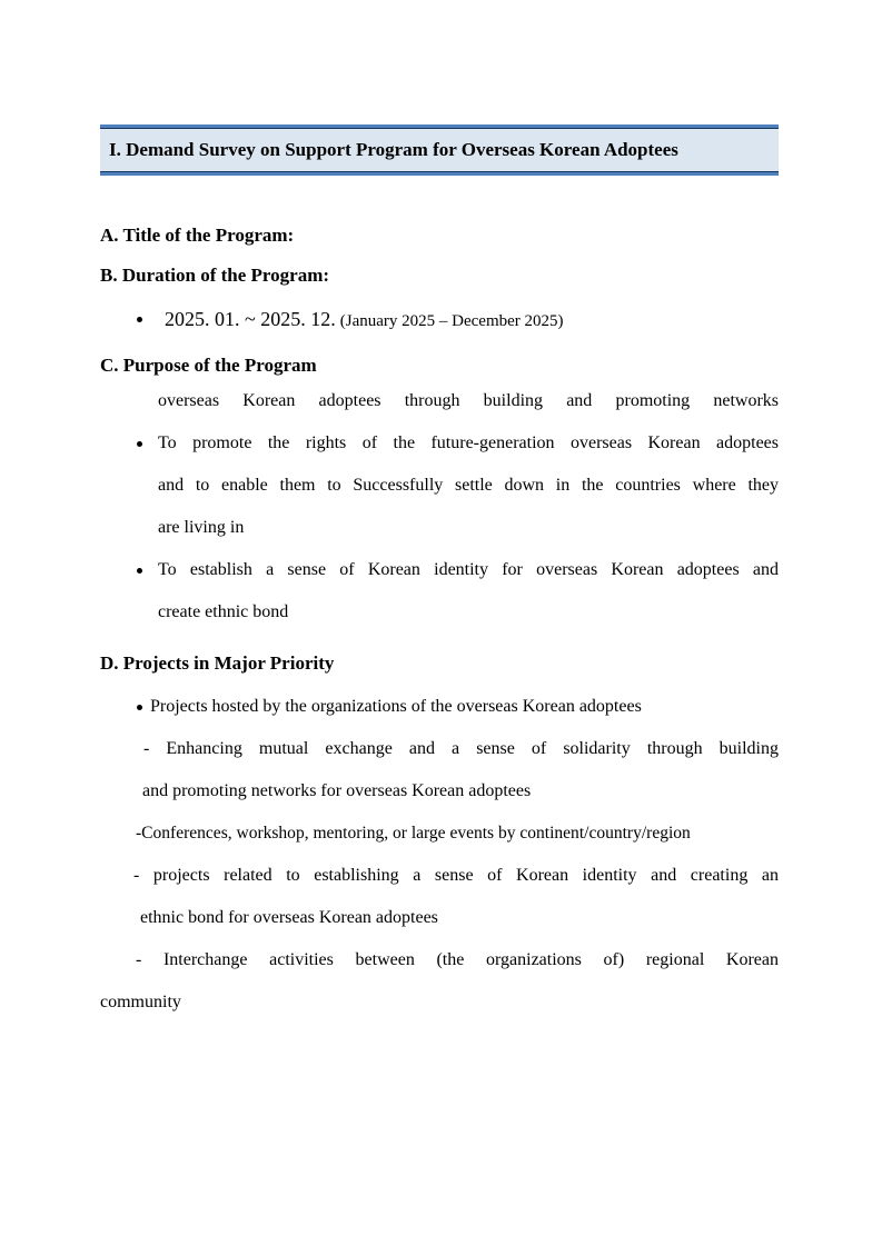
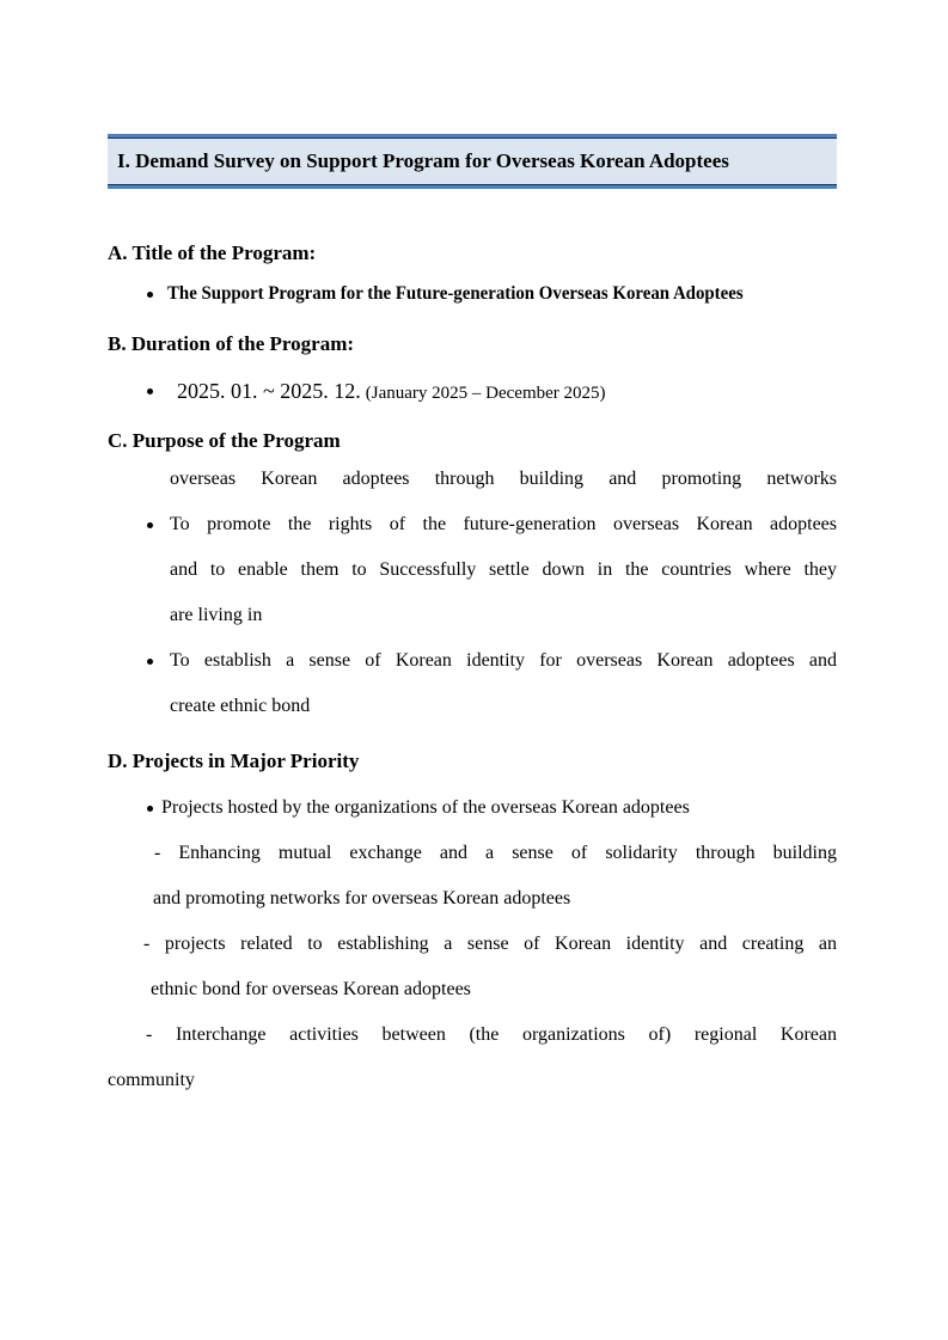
  I. Demand Survey on Support Program for Overseas Korean Adoptees
  A. Title of the Program:
+ The Support Program for the Future-generation Overseas Korean Adoptees
  B. Duration of the Program:
  2025. 01. ~ 2025. 12. (January 2025 – December 2025)
  C. Purpose of the Program
  overseas Korean adoptees through building and promoting networks
  To promote the rights of the future-generation overseas Korean adoptees
  and to enable them to Successfully settle down in the countries where they
  are living in
  To establish a sense of Korean identity for overseas Korean adoptees and
  create ethnic bond
  D. Projects in Major Priority
  Projects hosted by the organizations of the overseas Korean adoptees
  - Enhancing mutual exchange and a sense of solidarity through building
  and promoting networks for overseas Korean adoptees
- -Conferences, workshop, mentoring, or large events by continent/country/region
  - projects related to establishing a sense of Korean identity and creating an
  ethnic bond for overseas Korean adoptees
  - Interchange activities between (the organizations of) regional Korean
  community
